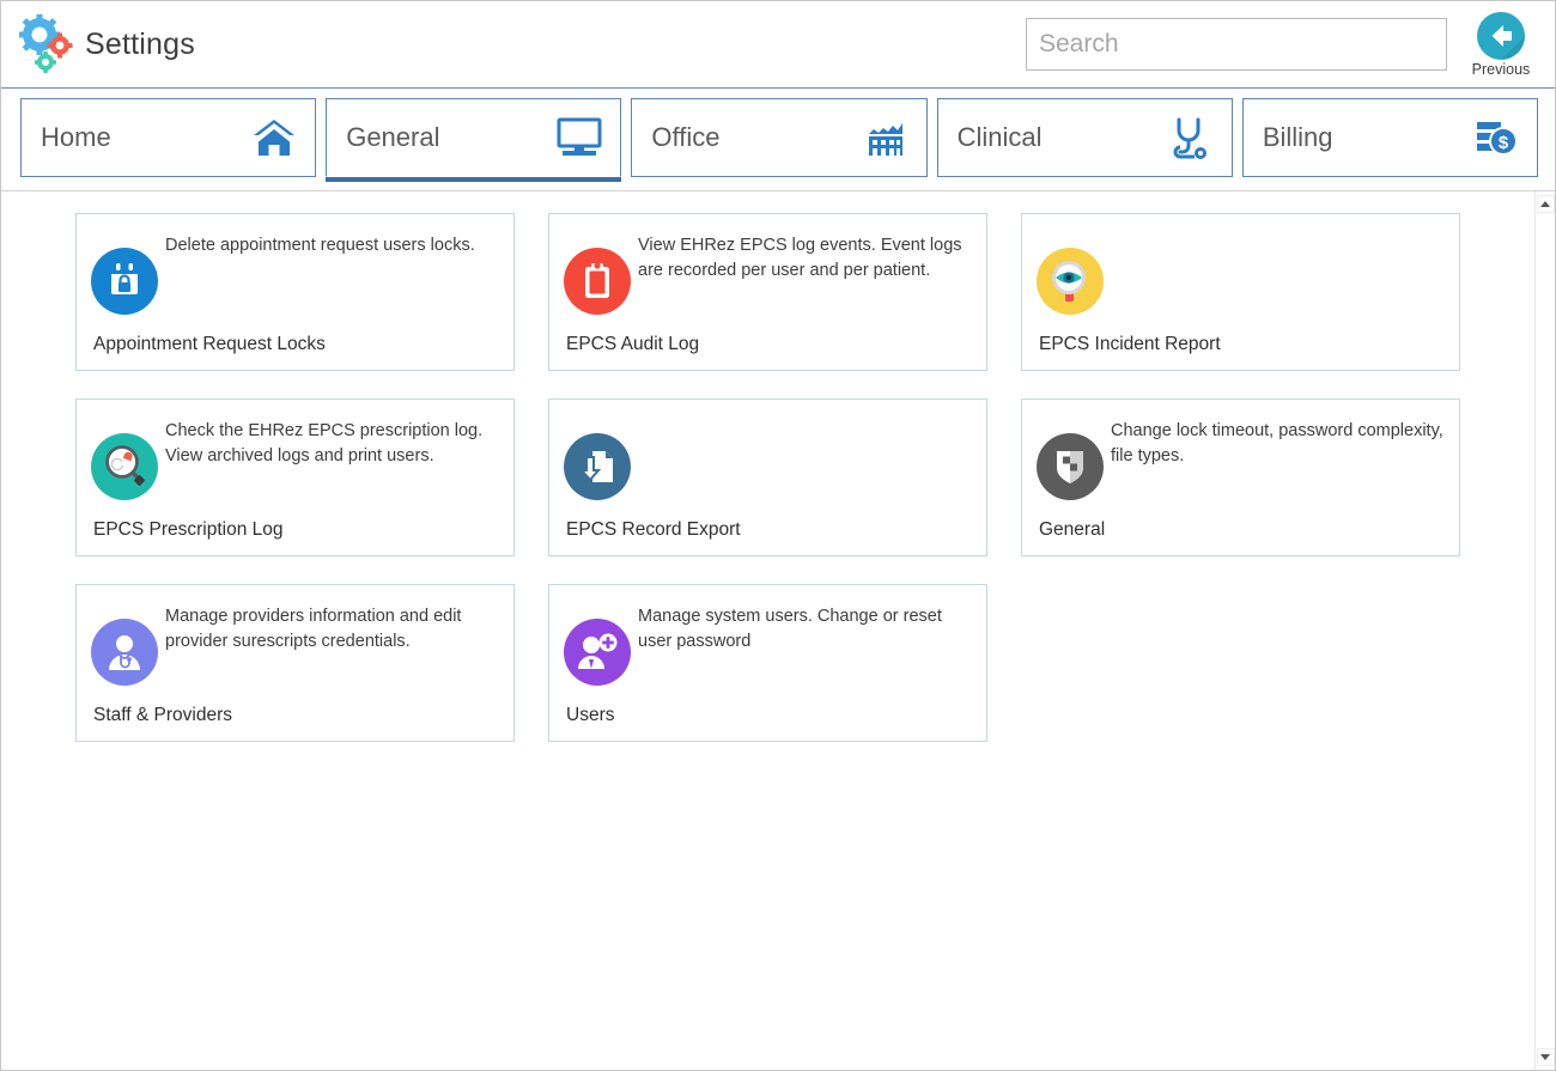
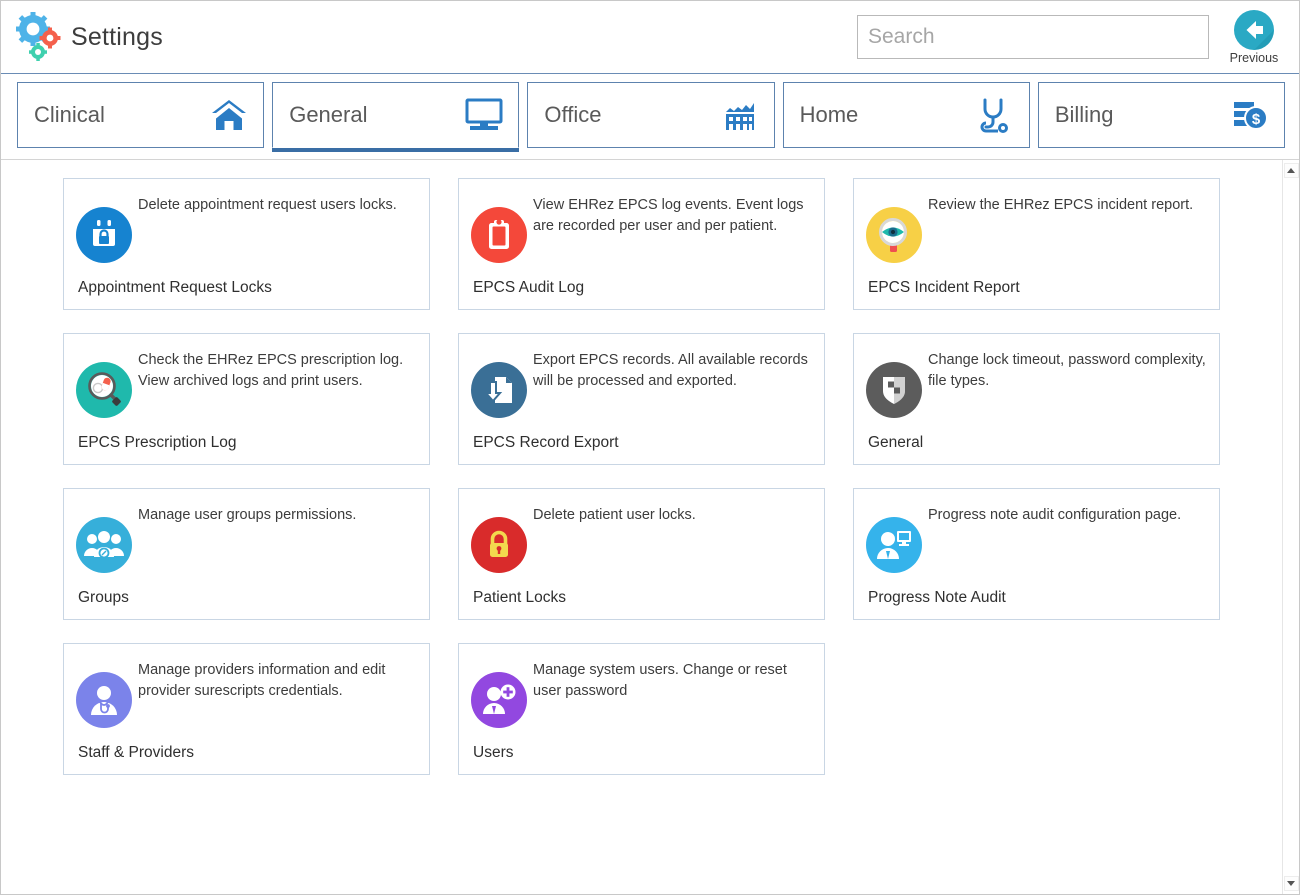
  Settings
  Search
  Previous
- Home
+ Clinical
  General
  Office
- Clinical
+ Home
  Billing
  $
  Delete appointment request users locks.
  Appointment Request Locks
  View EHRez EPCS log events. Event logs are recorded per user and per patient.
  EPCS Audit Log
+ Review the EHRez EPCS incident report.
  EPCS Incident Report
  Check the EHRez EPCS prescription log. View archived logs and print users.
  EPCS Prescription Log
+ Export EPCS records. All available records will be processed and exported.
  EPCS Record Export
  Change lock timeout, password complexity, file types.
  General
+ Manage user groups permissions.
+ Groups
+ Delete patient user locks.
+ Patient Locks
+ Progress note audit configuration page.
+ Progress Note Audit
  Manage providers information and edit provider surescripts credentials.
  Staff & Providers
  Manage system users. Change or reset user password
  Users
